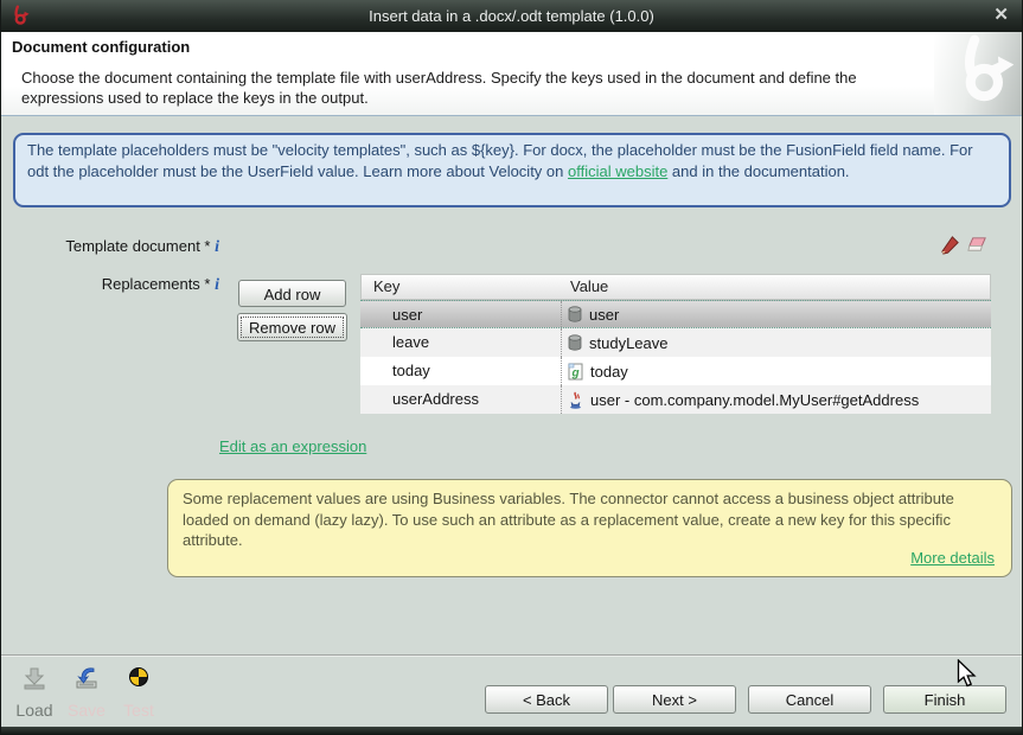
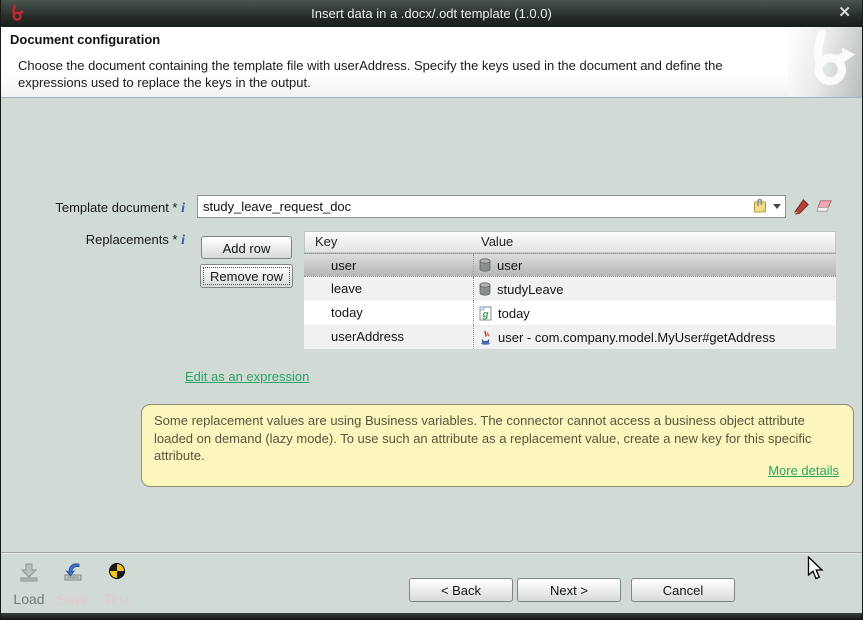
  Insert data in a .docx/.odt template (1.0.0)
  ✕
  Document configuration
  Choose the document containing the template file with userAddress. Specify the keys used in the document and define the expressions used to replace the keys in the output.
- The template placeholders must be "velocity templates", such as ${key}. For docx, the placeholder must be the FusionField field name. For odt the placeholder must be the UserField value. Learn more about Velocity on official website and in the documentation.
  Template document * i
+ study_leave_request_doc
  Replacements * i
  Add row
  Remove row
  Key
  Value
  user
  user
  leave
  studyLeave
  today
  g
  today
  userAddress
  user - com.company.model.MyUser#getAddress
  Edit as an expression
- Some replacement values are using Business variables. The connector cannot access a business object attribute loaded on demand (lazy lazy). To use such an attribute as a replacement value, create a new key for this specific attribute.
+ Some replacement values are using Business variables. The connector cannot access a business object attribute loaded on demand (lazy mode). To use such an attribute as a replacement value, create a new key for this specific attribute.
  More details
  Load
  < Back
  Next >
  Cancel
- Finish
